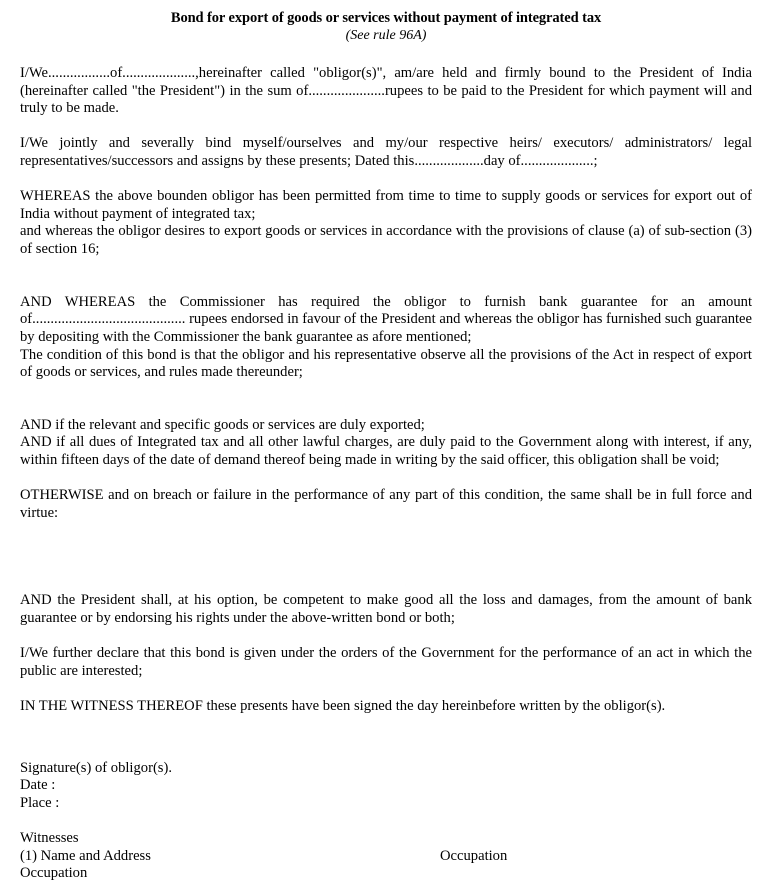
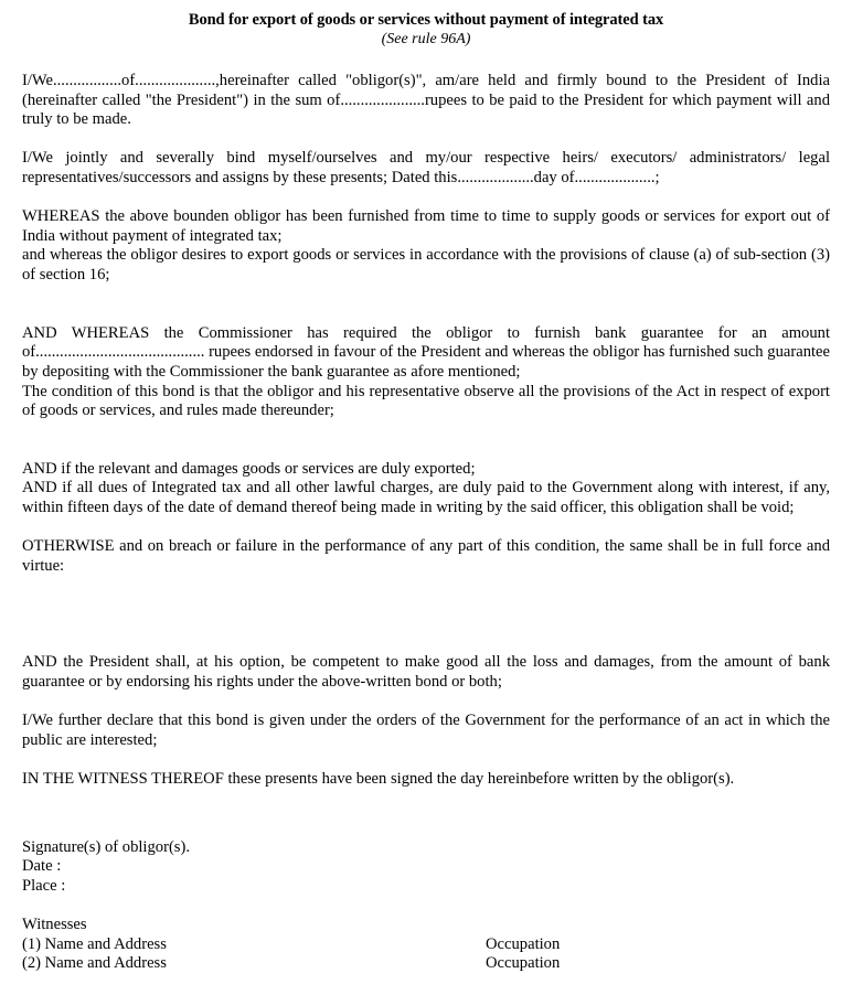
  Bond for export of goods or services without payment of integrated tax
  (See rule 96A)
  I/We.................of....................,hereinafter called "obligor(s)", am/are held and firmly bound to the President of India (hereinafter called "the President") in the sum of.....................rupees to be paid to the President for which payment will and truly to be made.
  I/We jointly and severally bind myself/ourselves and my/our respective heirs/ executors/ administrators/ legal representatives/successors and assigns by these presents; Dated this...................day of....................;
- WHEREAS the above bounden obligor has been permitted from time to time to supply goods or services for export out of India without payment of integrated tax;
+ WHEREAS the above bounden obligor has been furnished from time to time to supply goods or services for export out of India without payment of integrated tax;
  and whereas the obligor desires to export goods or services in accordance with the provisions of clause (a) of sub-section (3) of section 16;
  AND WHEREAS the Commissioner has required the obligor to furnish bank guarantee for an amount of.......................................... rupees endorsed in favour of the President and whereas the obligor has furnished such guarantee by depositing with the Commissioner the bank guarantee as afore mentioned;
  The condition of this bond is that the obligor and his representative observe all the provisions of the Act in respect of export of goods or services, and rules made thereunder;
- AND if the relevant and specific goods or services are duly exported;
+ AND if the relevant and damages goods or services are duly exported;
  AND if all dues of Integrated tax and all other lawful charges, are duly paid to the Government along with interest, if any, within fifteen days of the date of demand thereof being made in writing by the said officer, this obligation shall be void;
  OTHERWISE and on breach or failure in the performance of any part of this condition, the same shall be in full force and virtue:
  AND the President shall, at his option, be competent to make good all the loss and damages, from the amount of bank guarantee or by endorsing his rights under the above-written bond or both;
  I/We further declare that this bond is given under the orders of the Government for the performance of an act in which the public are interested;
  IN THE WITNESS THEREOF these presents have been signed the day hereinbefore written by the obligor(s).
  Signature(s) of obligor(s).
  Date :
  Place :
  Witnesses
  (1) Name and Address
  Occupation
+ (2) Name and Address
  Occupation
